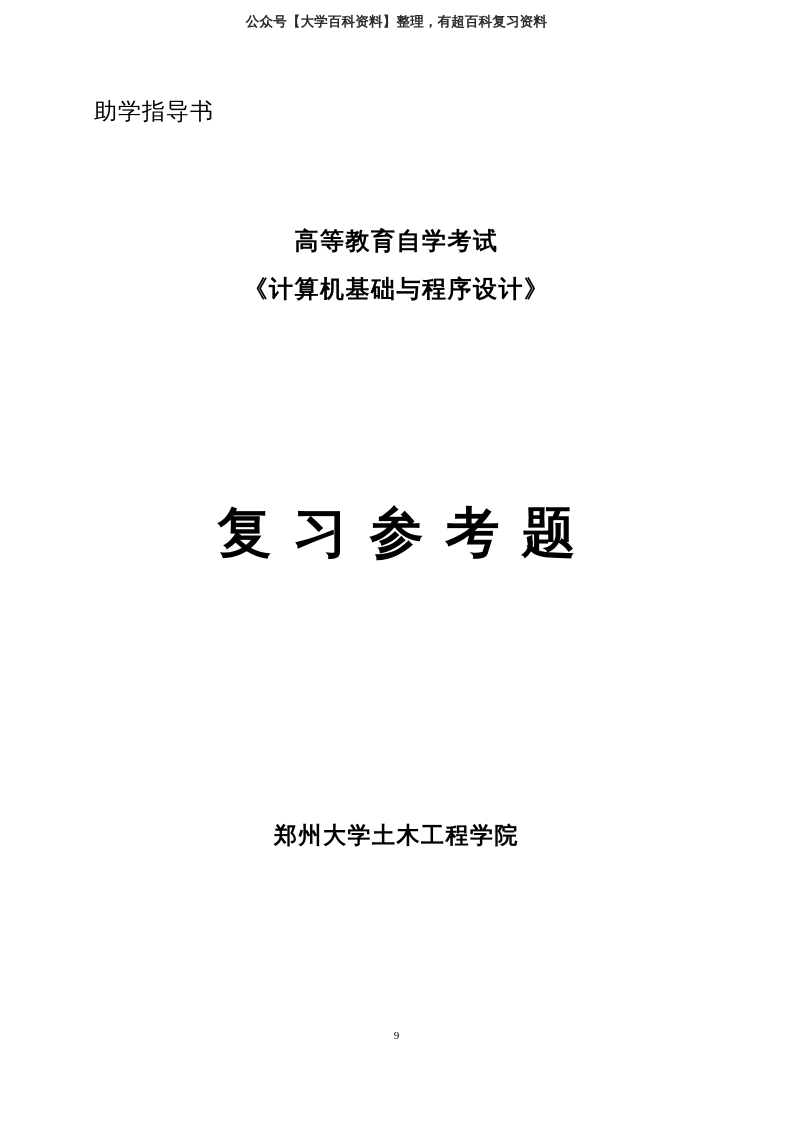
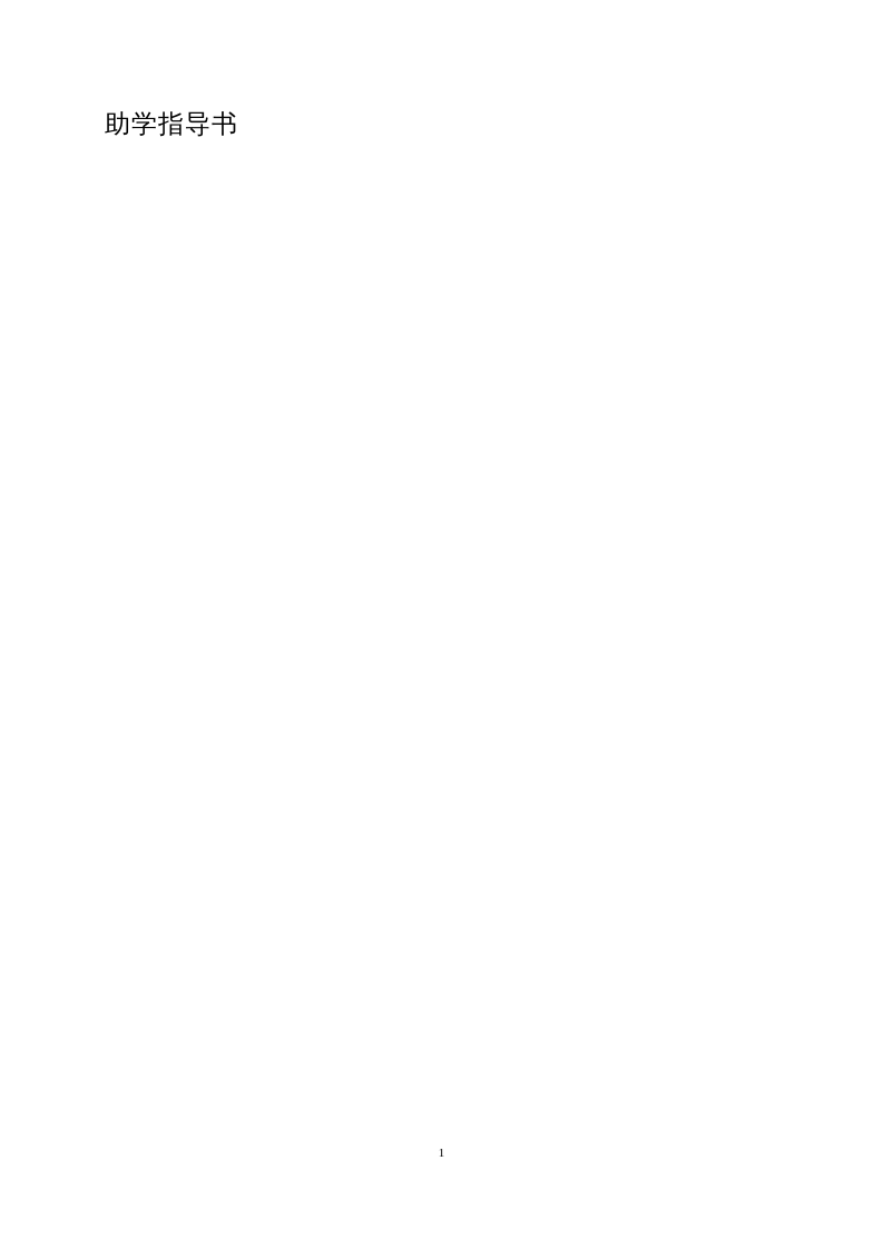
- 公众号【大学百科资料】整理，有超百科复习资料
  助学指导书
- 高等教育自学考试
- 《计算机基础与程序设计》
- 复习参考题
- 郑州大学土木工程学院
- 9
+ 1
